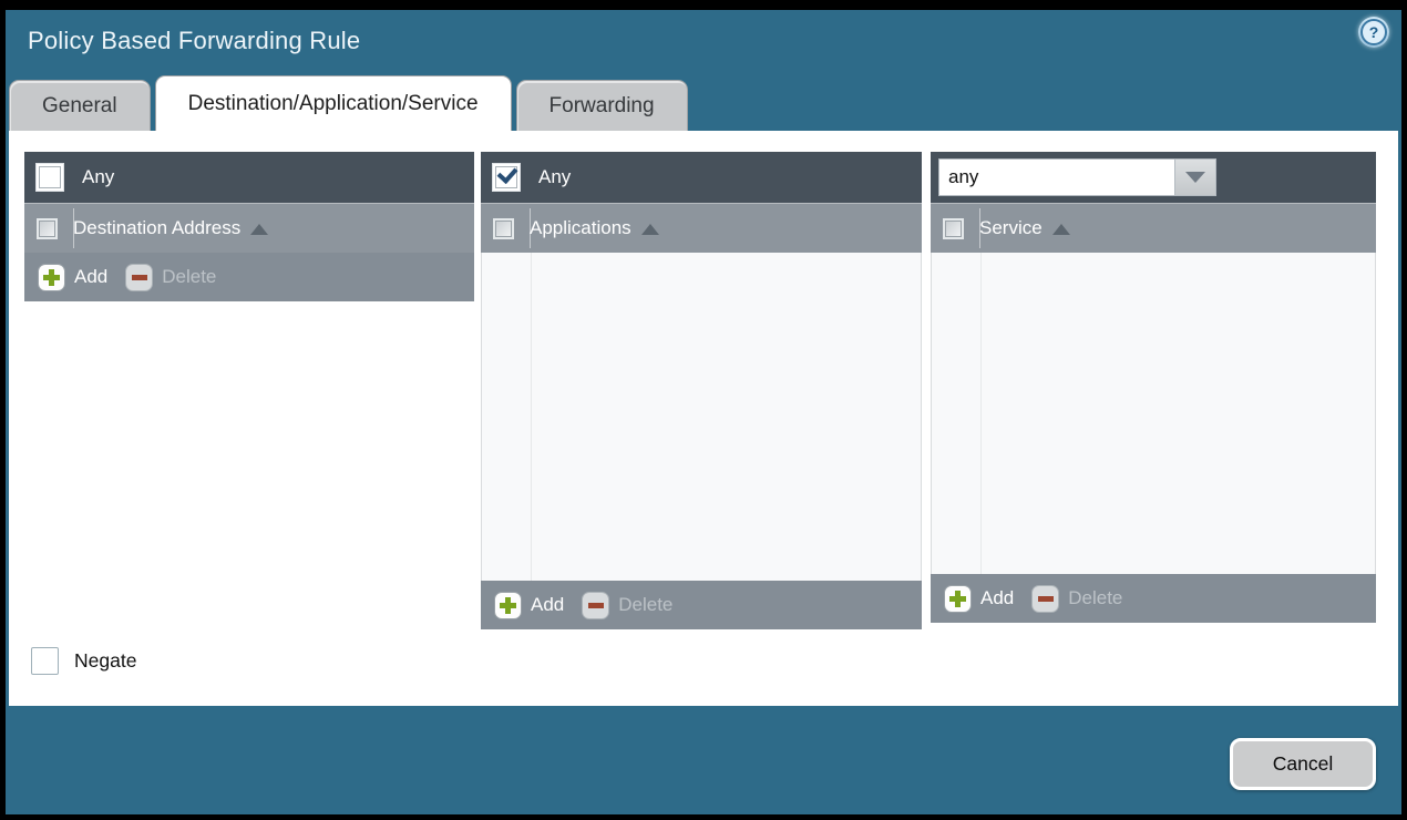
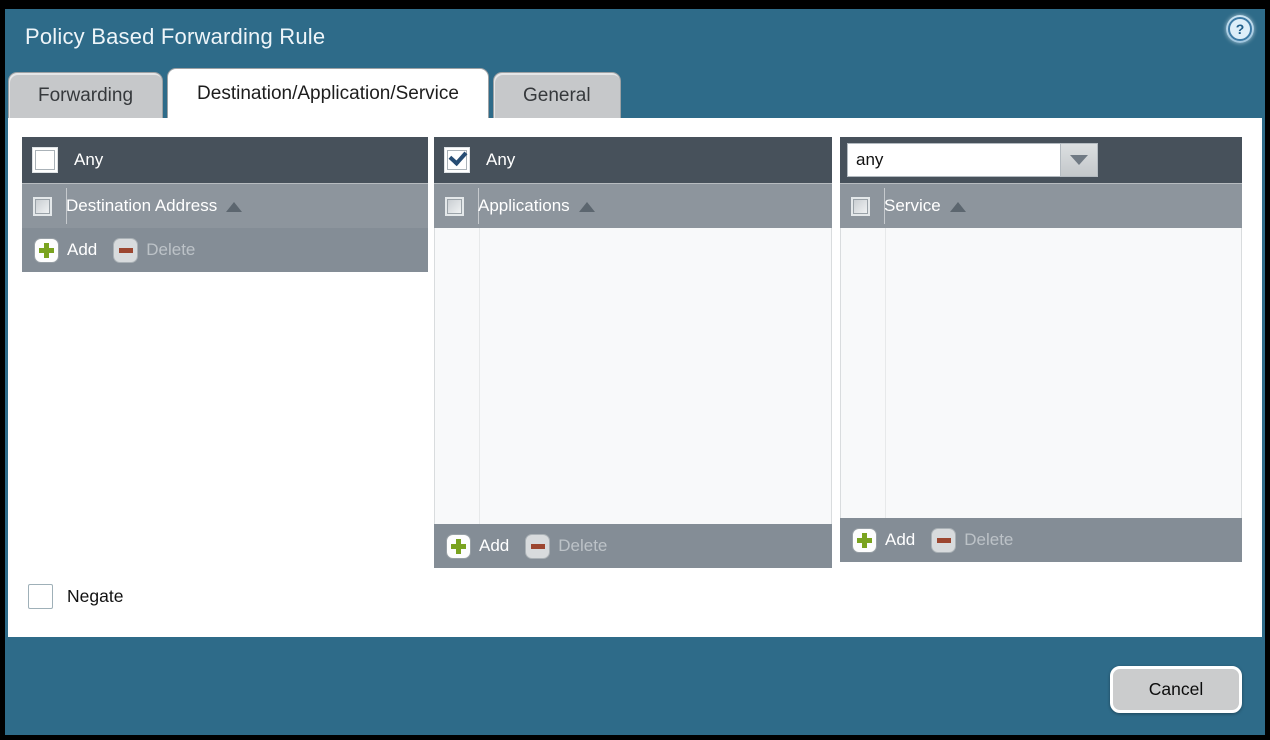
  Policy Based Forwarding Rule
  ?
- General
+ Forwarding
  Destination/Application/Service
- Forwarding
+ General
  Any
  Destination Address
  Add
  Delete
  Any
  Applications
  Add
  Delete
  any
  Service
  Add
  Delete
  Negate
  Cancel
